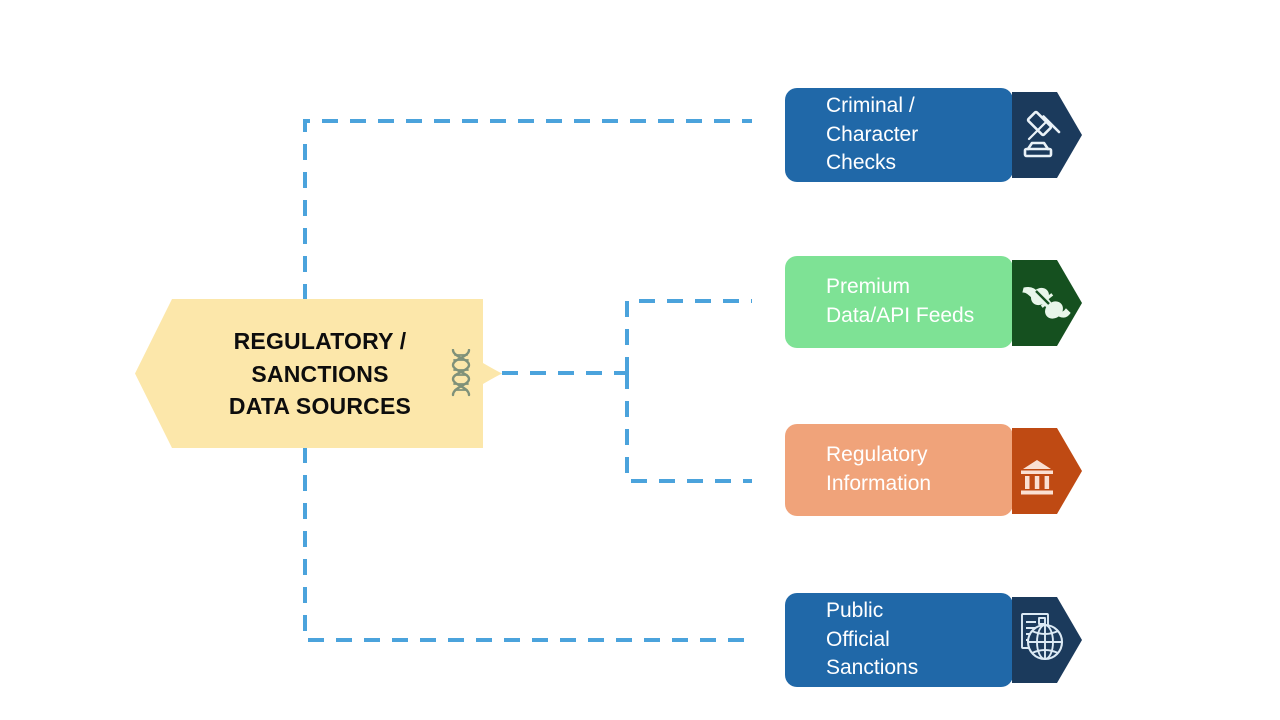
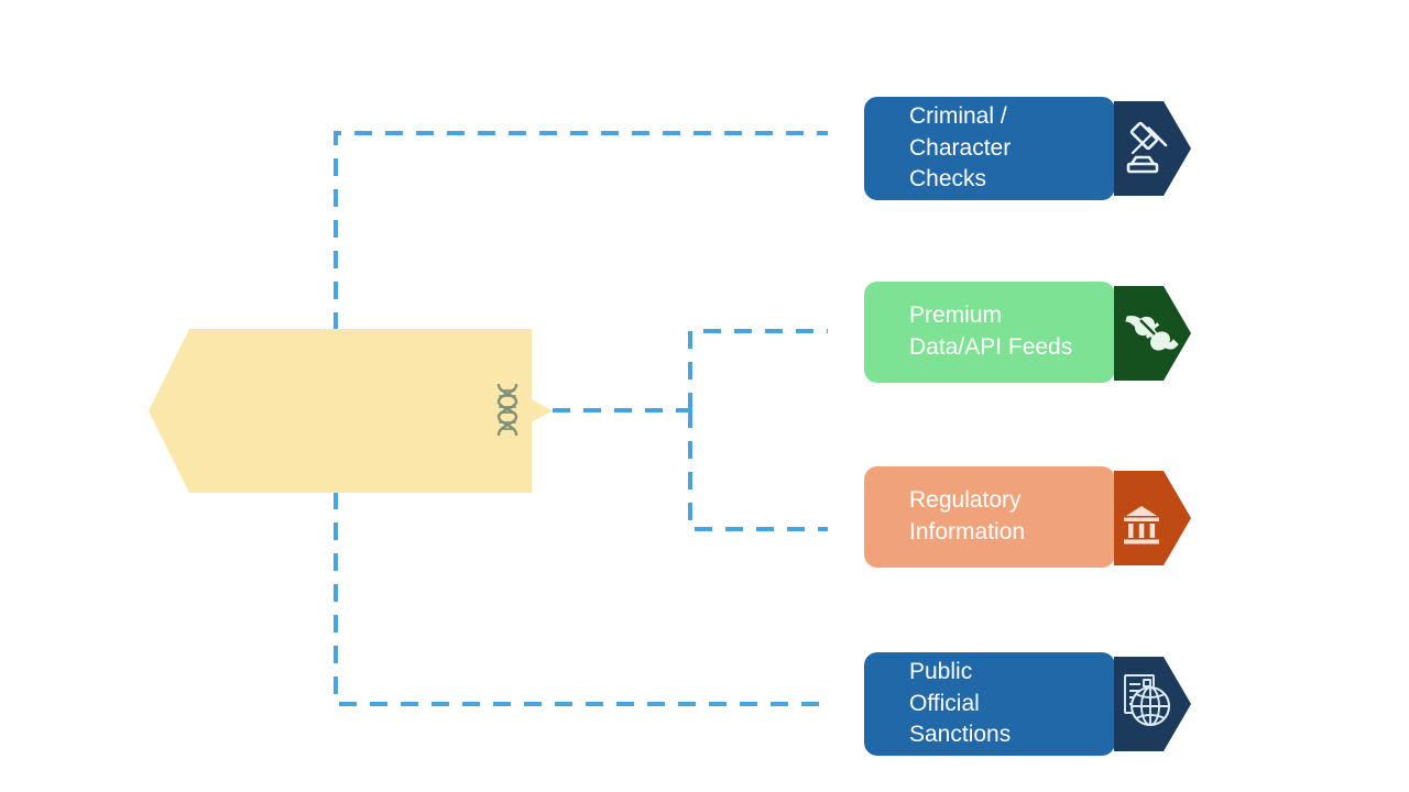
- REGULATORY /
- SANCTIONS
- DATA SOURCES
  Criminal /
  Character
  Checks
  Premium
  Data/API Feeds
  Regulatory
  Information
  Public
  Official
  Sanctions
